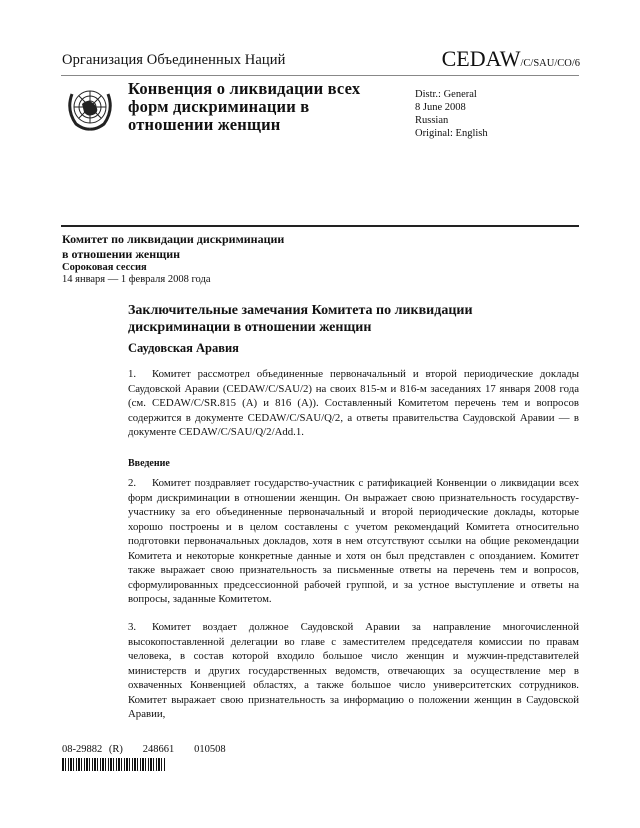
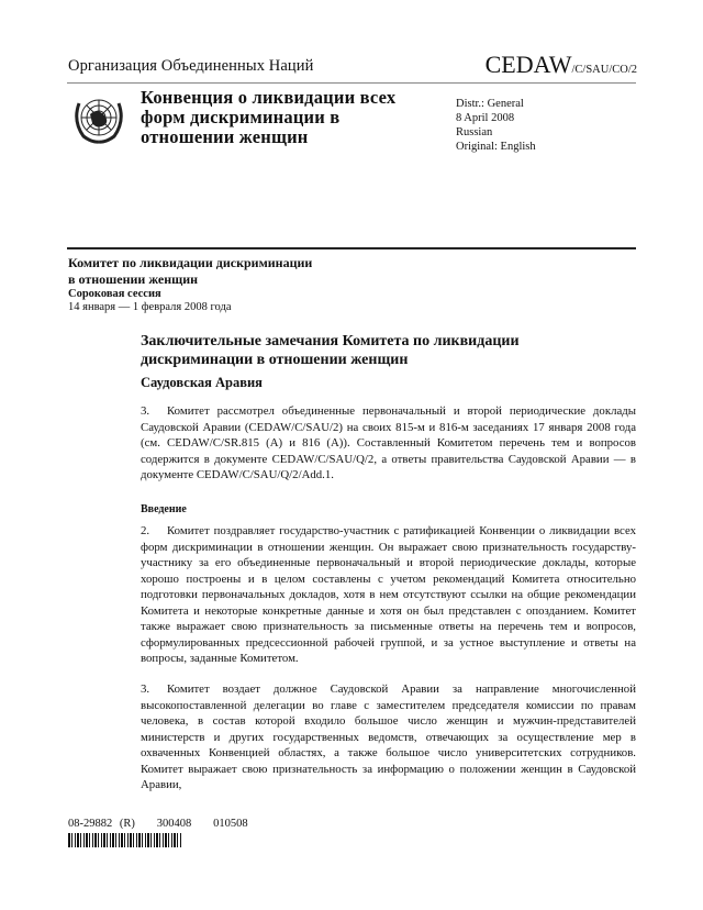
  Организация Объединенных Наций
- CEDAW/C/SAU/CO/6
+ CEDAW/C/SAU/CO/2
  Конвенция о ликвидации всех
  форм дискриминации в
  отношении женщин
  Distr.: General
- 8 June 2008
+ 8 April 2008
  Russian
  Original: English
  Комитет по ликвидации дискриминации
  в отношении женщин
  Сороковая сессия
  14 января — 1 февраля 2008 года
  Заключительные замечания Комитета по ликвидации
  дискриминации в отношении женщин
  Саудовская Аравия
- 1. Комитет рассмотрел объединенные первоначальный и второй периодические доклады Саудовской Аравии (CEDAW/C/SAU/2) на своих 815-м и 816-м заседаниях 17 января 2008 года (см. CEDAW/C/SR.815 (A) и 816 (A)). Составленный Комитетом перечень тем и вопросов содержится в документе CEDAW/C/SAU/Q/2, а ответы правительства Саудовской Аравии — в документе CEDAW/C/SAU/Q/2/Add.1.
+ 3. Комитет рассмотрел объединенные первоначальный и второй периодические доклады Саудовской Аравии (CEDAW/C/SAU/2) на своих 815-м и 816-м заседаниях 17 января 2008 года (см. CEDAW/C/SR.815 (A) и 816 (A)). Составленный Комитетом перечень тем и вопросов содержится в документе CEDAW/C/SAU/Q/2, а ответы правительства Саудовской Аравии — в документе CEDAW/C/SAU/Q/2/Add.1.
  Введение
  2. Комитет поздравляет государство-участник с ратификацией Конвенции о ликвидации всех форм дискриминации в отношении женщин. Он выражает свою признательность государству-участнику за его объединенные первоначальный и второй периодические доклады, которые хорошо построены и в целом составлены с учетом рекомендаций Комитета относительно подготовки первоначальных докладов, хотя в нем отсутствуют ссылки на общие рекомендации Комитета и некоторые конкретные данные и хотя он был представлен с опозданием. Комитет также выражает свою признательность за письменные ответы на перечень тем и вопросов, сформулированных предсессионной рабочей группой, и за устное выступление и ответы на вопросы, заданные Комитетом.
  3. Комитет воздает должное Саудовской Аравии за направление многочисленной высокопоставленной делегации во главе с заместителем председателя комиссии по правам человека, в состав которой входило большое число женщин и мужчин-представителей министерств и других государственных ведомств, отвечающих за осуществление мер в охваченных Конвенцией областях, а также большое число университетских сотрудников. Комитет выражает свою признательность за информацию о положении женщин в Саудовской Аравии,
- 08-29882 (R) 248661 010508
+ 08-29882 (R) 300408 010508
